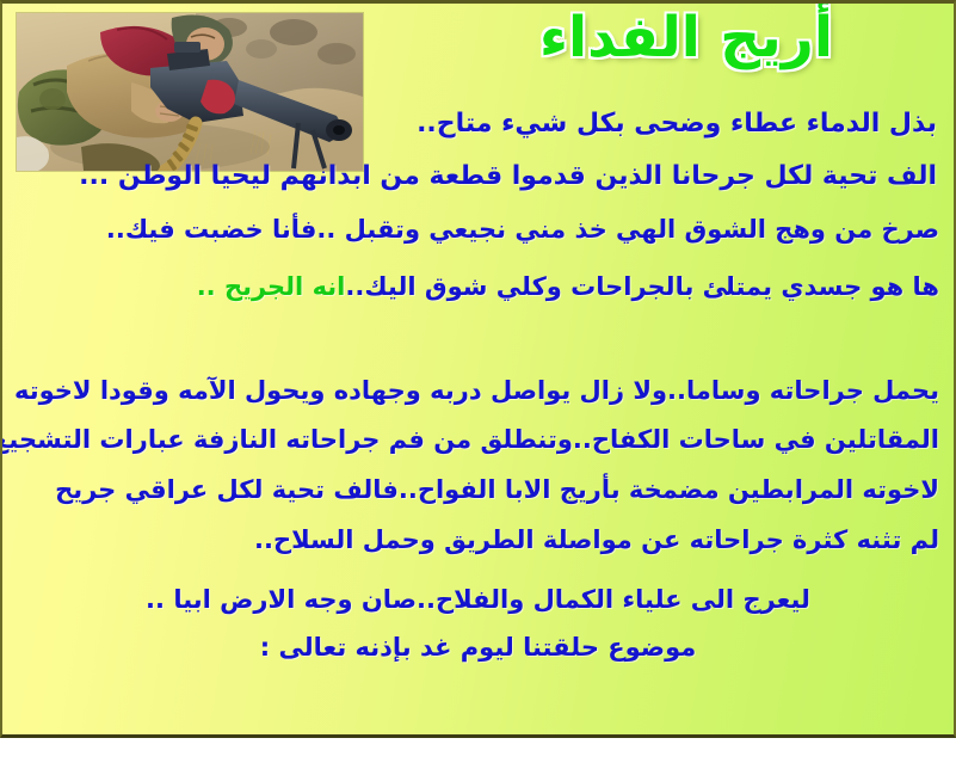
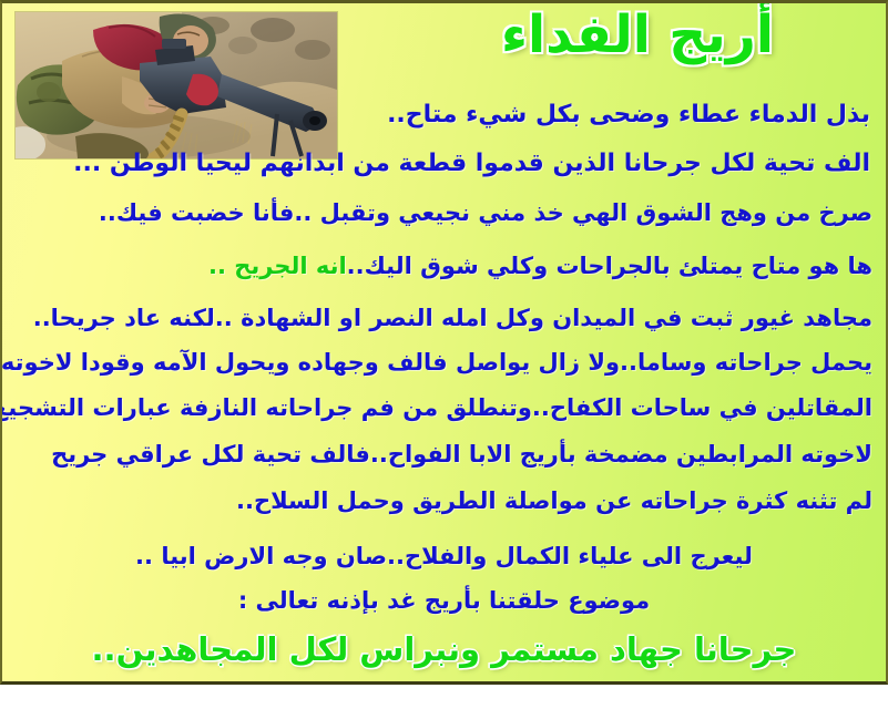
  أريج الفداء
  بذل الدماء عطاء وضحى بكل شيء متاح..
  الف تحية لكل جرحانا الذين قدموا قطعة من ابدانهم ليحيا الوطن ...
  صرخ من وهج الشوق الهي خذ مني نجيعي وتقبل ..فأنا خضبت فيك..
- ها هو جسدي يمتلئ بالجراحات وكلي شوق اليك..انه الجريح ..
+ ها هو متاح يمتلئ بالجراحات وكلي شوق اليك..انه الجريح ..
+ مجاهد غيور ثبت في الميدان وكل امله النصر او الشهادة ..لكنه عاد جريحا..
- يحمل جراحاته وساما..ولا زال يواصل دربه وجهاده ويحول الآمه وقودا لاخوته
+ يحمل جراحاته وساما..ولا زال يواصل فالف وجهاده ويحول الآمه وقودا لاخوته
  المقاتلين في ساحات الكفاح..وتنطلق من فم جراحاته النازفة عبارات التشجي
  لاخوته المرابطين مضمخة بأريج الابا الفواح..فالف تحية لكل عراقي جريح
  لم تثنه كثرة جراحاته عن مواصلة الطريق وحمل السلاح..
  ليعرج الى علياء الكمال والفلاح..صان وجه الارض ابيا ..
- موضوع حلقتنا ليوم غد بإذنه تعالى :
+ موضوع حلقتنا بأريج غد بإذنه تعالى :
+ جرحانا جهاد مستمر ونبراس لكل المجاهدين..
